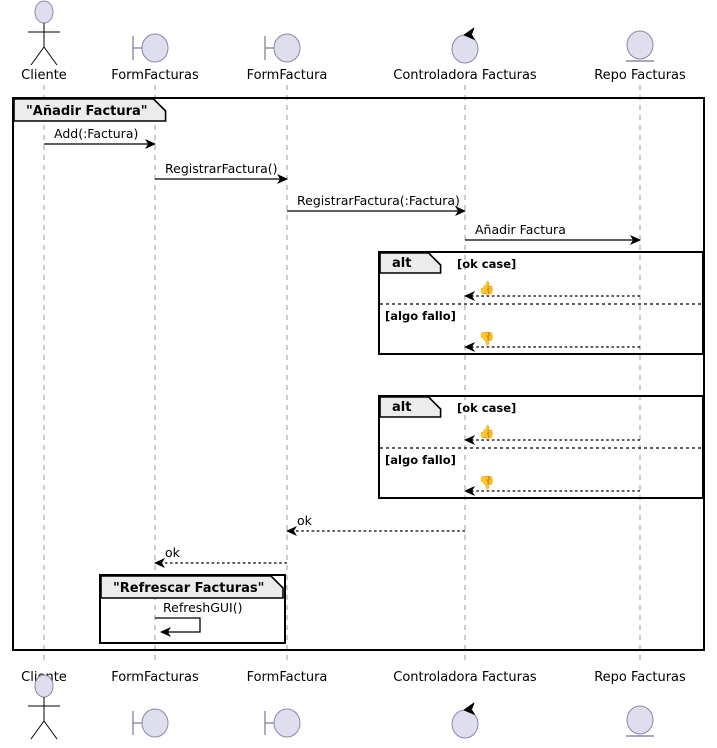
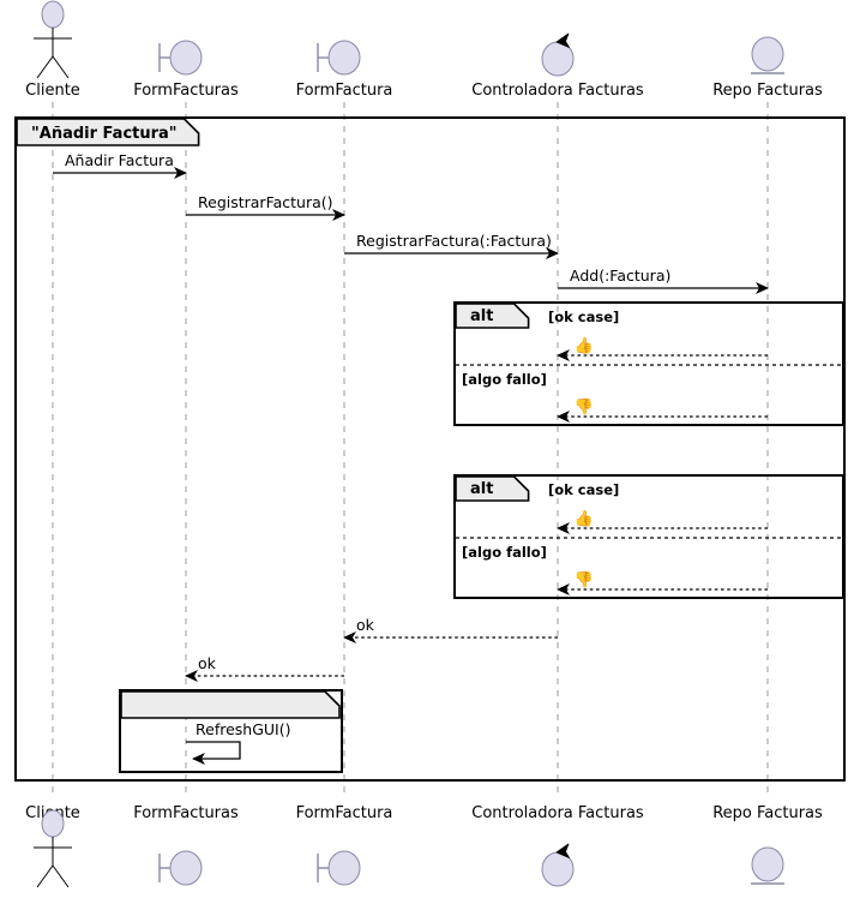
  "Añadir Factura"
  alt
  alt
- "Refrescar Facturas"
- Add(:Factura)
+ Añadir Factura
  RegistrarFactura()
  RegistrarFactura(:Factura)
- Añadir Factura
+ Add(:Factura)
  👍
  👎
  👍
  👎
  ok
  ok
  RefreshGUI()
  [ok case]
  [algo fallo]
  [ok case]
  [algo fallo]
  Cliente
  FormFacturas
  FormFactura
  Controladora Facturas
  Repo Facturas
  Clite
  FormFacturas
  FormFactura
  Controladora Facturas
  Repo Facturas
